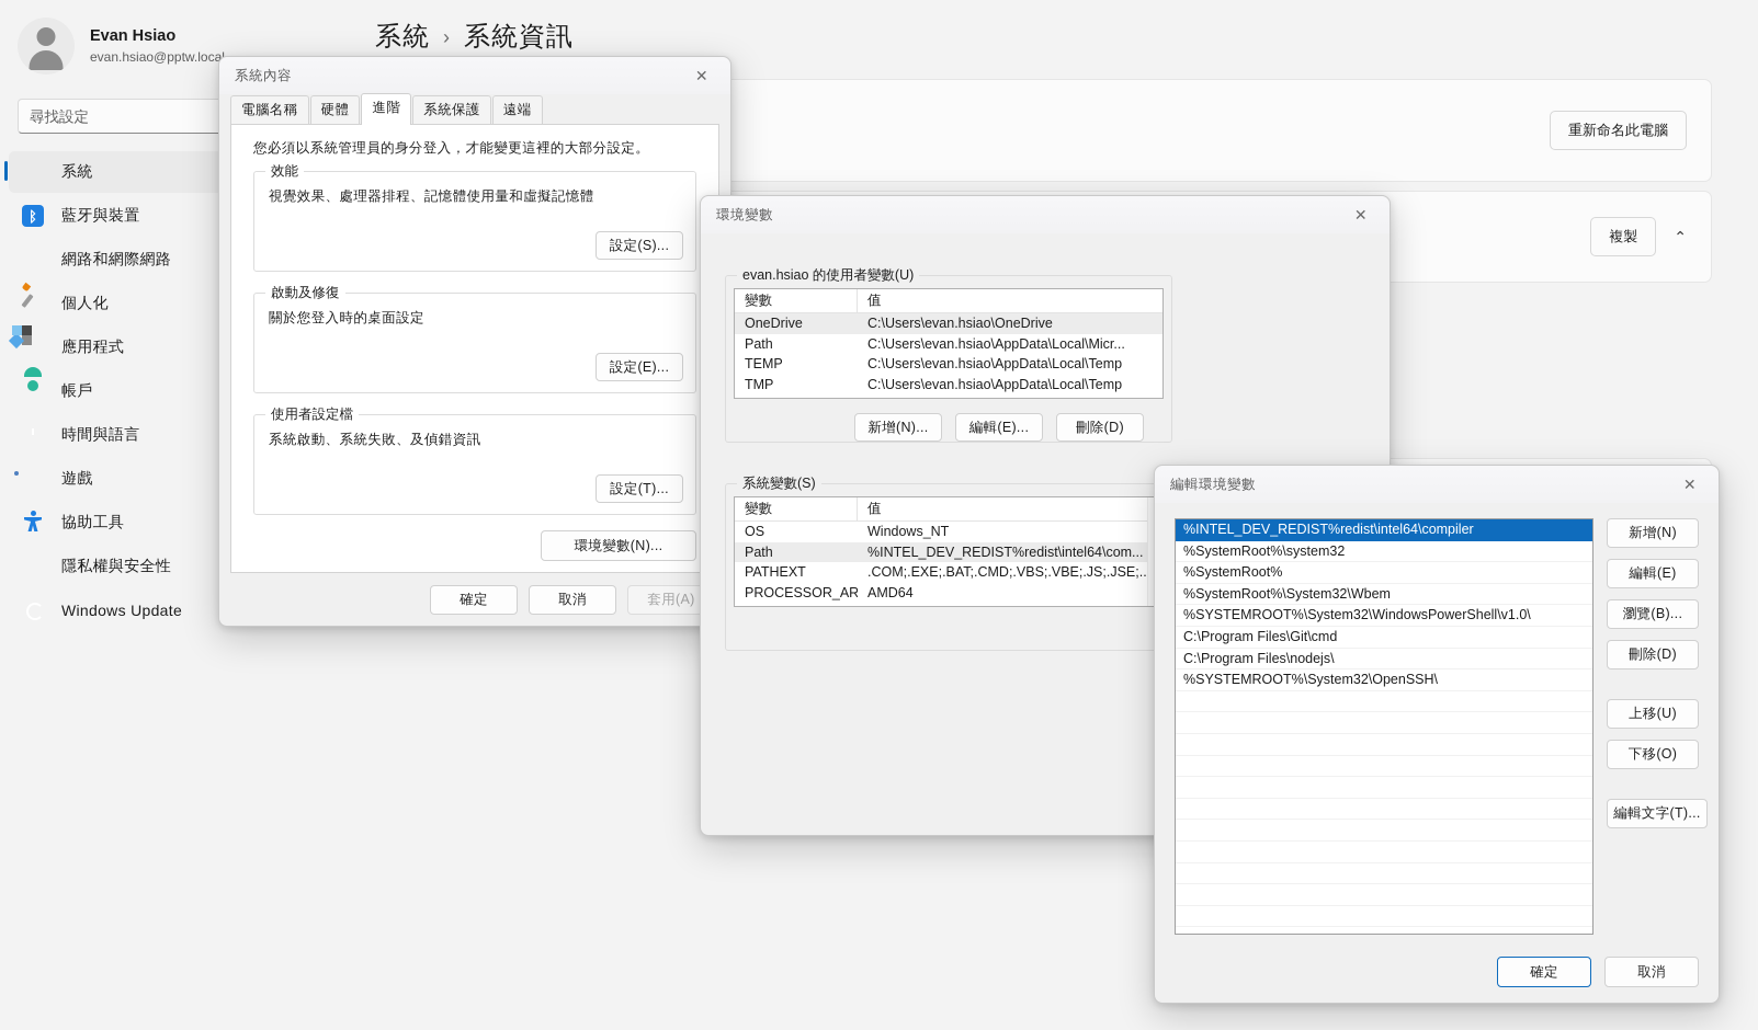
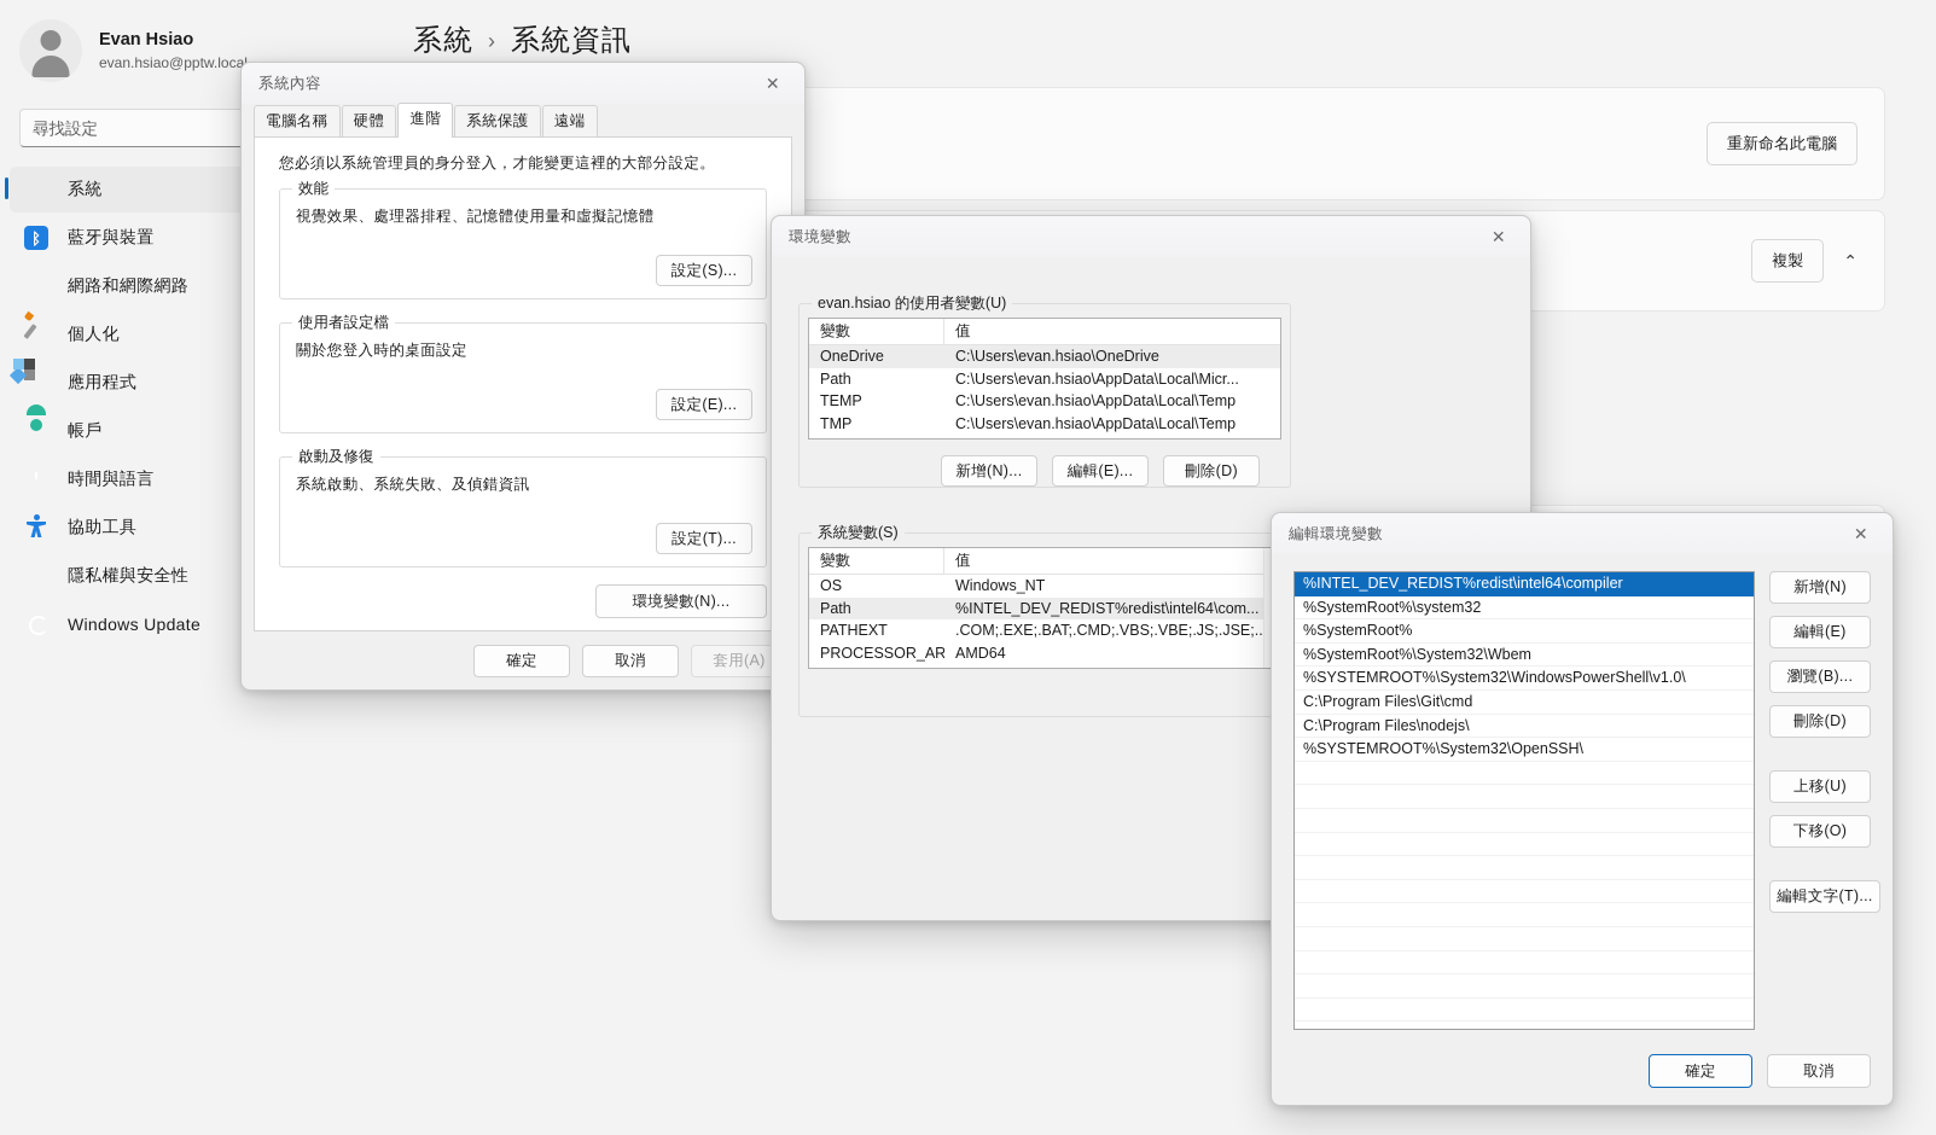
  Evan Hsiao
  evan.hsiao@pptw.loca
  尋找設定
  系統
  ᛒ
  藍牙與裝置
  網路和網際網路
  個人化
  應用程式
  帳戶
  時間與語言
- 遊戲
  協助工具
  隱私權與安全性
  Windows Update
  系統
  ›
  系統資訊
  重新命名此電腦
  複製
  ⌃
  系統內容
  ✕
  電腦名稱
  硬體
  進階
  系統保護
  遠端
  您必須以系統管理員的身分登入，才能變更這裡的大部分設定。
  效能
  視覺效果、處理器排程、記憶體使用量和虛擬記憶體
  設定(S)...
- 啟動及修復
+ 使用者設定檔
  關於您登入時的桌面設定
  設定(E)...
- 使用者設定檔
+ 啟動及修復
  系統啟動、系統失敗、及偵錯資訊
  設定(T)...
  環境變數(N)...
  確定
  取消
  套用(A)
  環境變數
  ✕
  evan.hsiao 的使用者變數(U)
  變數
  值
  OneDrive
  C:\Users\evan.hsiao\OneDrive
  Path
  C:\Users\evan.hsiao\AppData\Local\Micr...
  TEMP
  C:\Users\evan.hsiao\AppData\Local\Temp
  TMP
  C:\Users\evan.hsiao\AppData\Local\Temp
  新增(N)...
  編輯(E)...
  刪除(D)
  系統變數(S)
  變數
  值
  OS
  Windows_NT
  Path
  %INTEL_DEV_REDIST%redist\intel64\com...
  PATHEXT
  .COM;.EXE;.BAT;.CMD;.VBS;.VBE;.JS;.JSE;..
  PROCESSOR_AR
  AMD64
  編輯環境變數
  ✕
  %INTEL_DEV_REDIST%redist\intel64\compiler
  %SystemRoot%\system32
  %SystemRoot%
  %SystemRoot%\System32\Wbem
  %SYSTEMROOT%\System32\WindowsPowerShell\v1.0\
  C:\Program Files\Git\cmd
  C:\Program Files\nodejs\
  %SYSTEMROOT%\System32\OpenSSH\
  新增(N)
  編輯(E)
  瀏覽(B)...
  刪除(D)
  上移(U)
  下移(O)
  編輯文字(T)...
  確定
  取消
